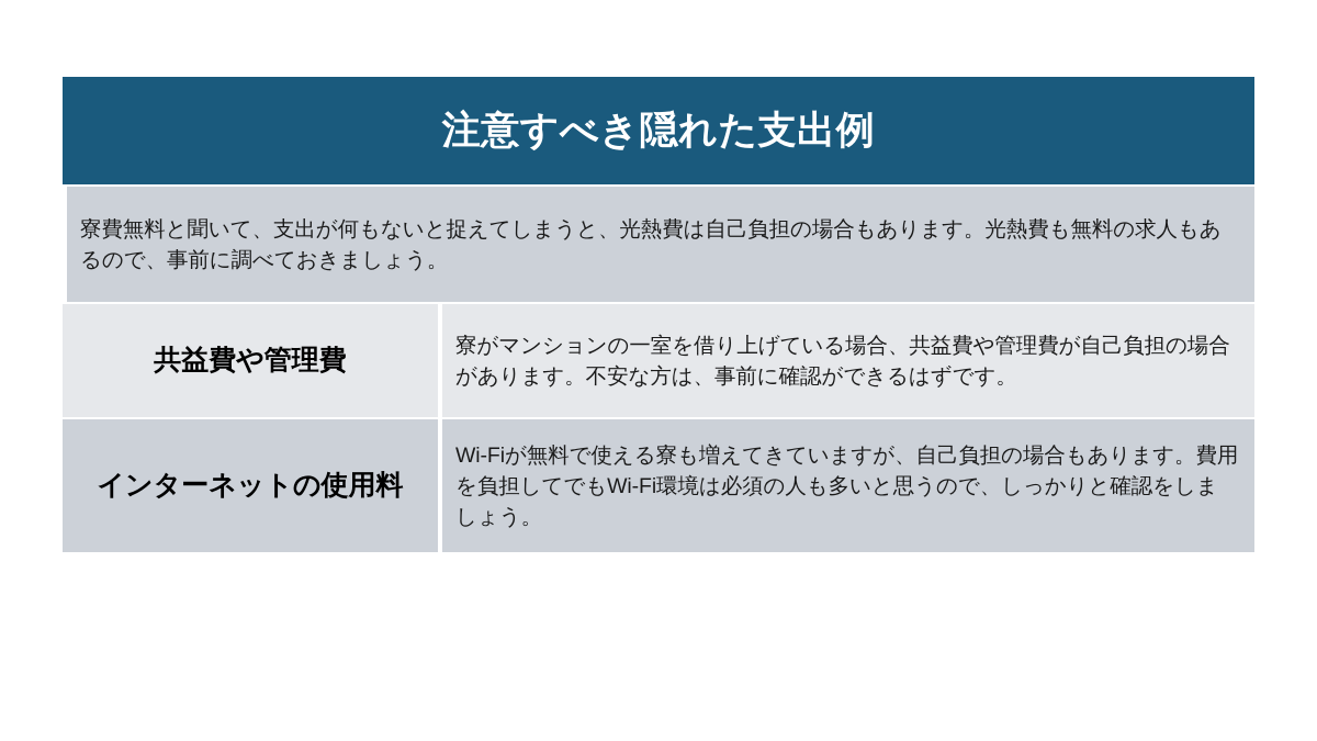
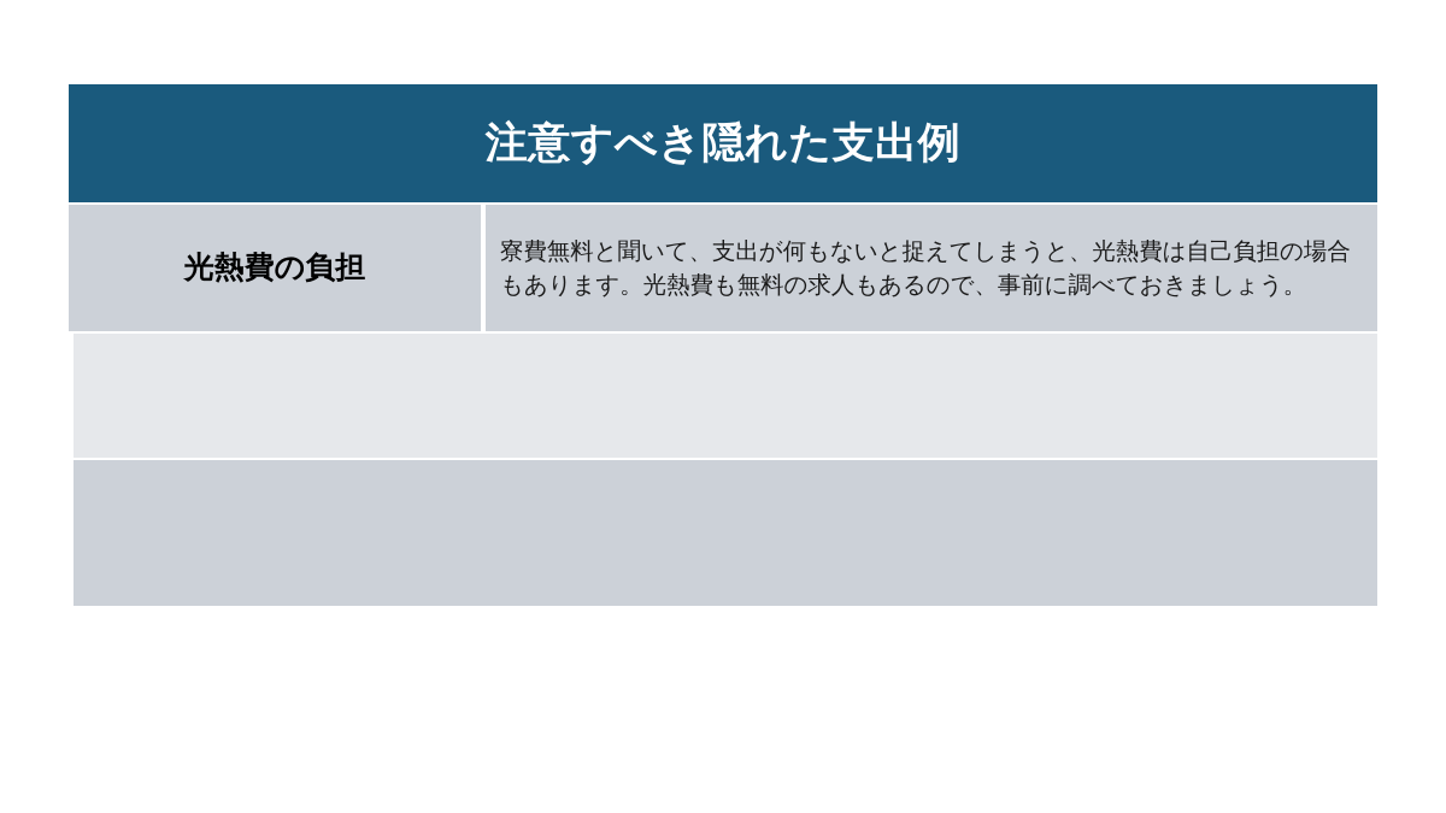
  注意すべき隠れた支出例
+ 光熱費の負担
  寮費無料と聞いて、支出が何もないと捉えてしまうと、光熱費は自己負担の場合もあります。光熱費も無料の求人もあるので、事前に調べておきましょう。
- 共益費や管理費
- 寮がマンションの一室を借り上げている場合、共益費や管理費が自己負担の場合があります。不安な方は、事前に確認ができるはずです。
- インターネットの使用料
- Wi-Fiが無料で使える寮も増えてきていますが、自己負担の場合もあります。費用を負担してでもWi-Fi環境は必須の人も多いと思うので、しっかりと確認をしましょう。
